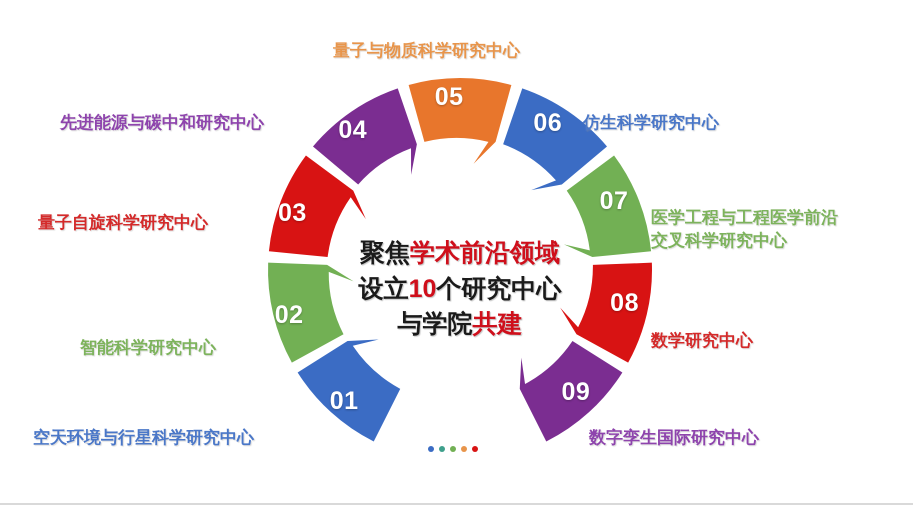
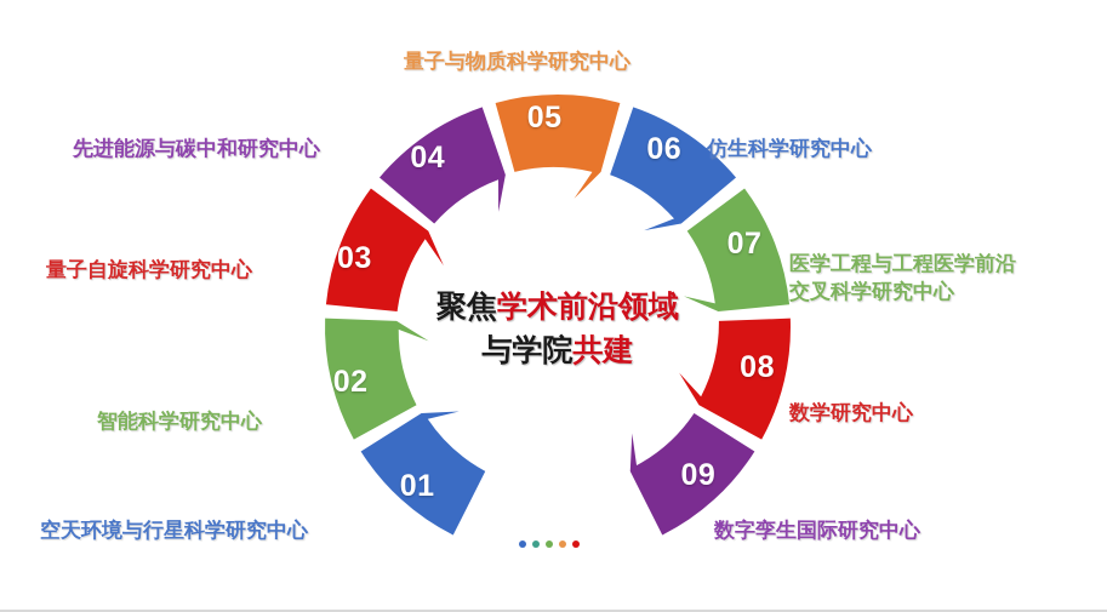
  01
  02
  03
  04
  05
  06
  07
  08
  09
  聚焦学术前沿领域
- 设立10个研究中心
  与学院共建
  量子与物质科学研究中心
  先进能源与碳中和研究中心
  量子自旋科学研究中心
  智能科学研究中心
  空天环境与行星科学研究中心
  仿生科学研究中心
  医学工程与工程医学前沿
  交叉科学研究中心
  数学研究中心
  数字孪生国际研究中心
